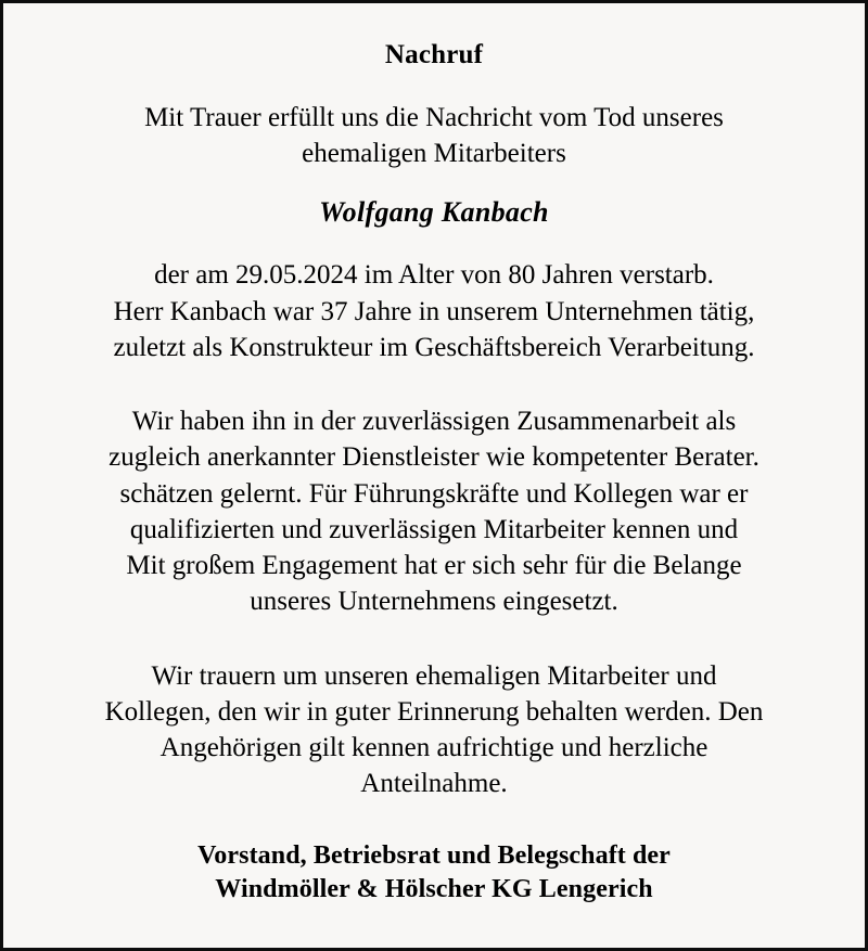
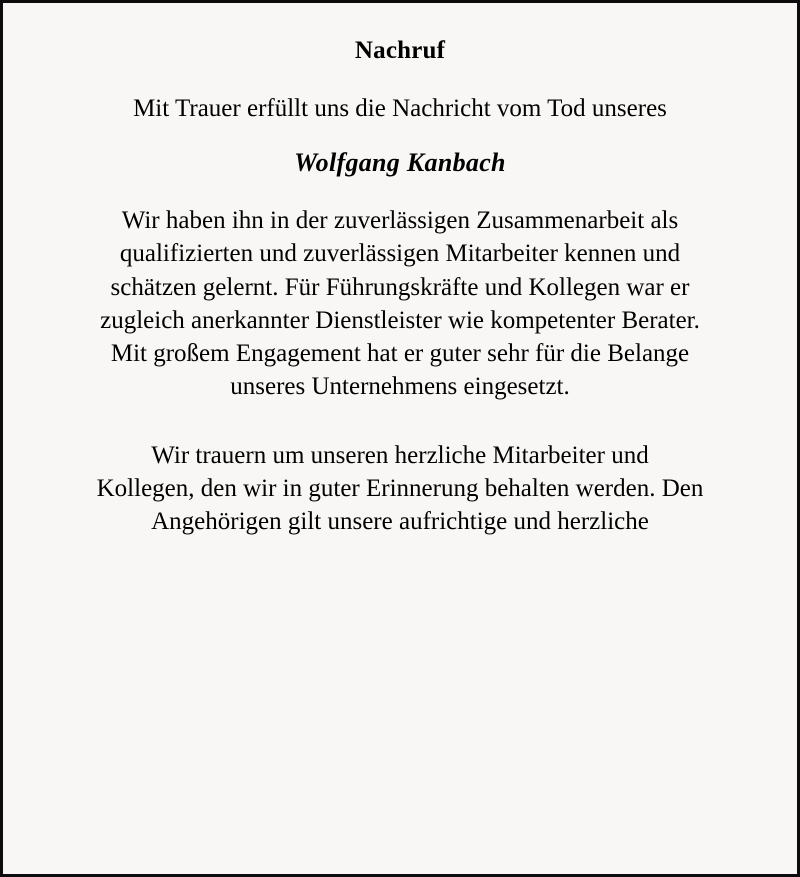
  Nachruf
  Mit Trauer erfüllt uns die Nachricht vom Tod unseres
- ehemaligen Mitarbeiters
  Wolfgang Kanbach
- der am 29.05.2024 im Alter von 80 Jahren verstarb.
- Herr Kanbach war 37 Jahre in unserem Unternehmen tätig,
- zuletzt als Konstrukteur im Geschäftsbereich Verarbeitung.
  Wir haben ihn in der zuverlässigen Zusammenarbeit als
- zugleich anerkannter Dienstleister wie kompetenter Berater.
+ qualifizierten und zuverlässigen Mitarbeiter kennen und
  schätzen gelernt. Für Führungskräfte und Kollegen war er
- qualifizierten und zuverlässigen Mitarbeiter kennen und
+ zugleich anerkannter Dienstleister wie kompetenter Berater.
- Mit großem Engagement hat er sich sehr für die Belange
+ Mit großem Engagement hat er guter sehr für die Belange
  unseres Unternehmens eingesetzt.
- Wir trauern um unseren ehemaligen Mitarbeiter und
+ Wir trauern um unseren herzliche Mitarbeiter und
  Kollegen, den wir in guter Erinnerung behalten werden. Den
- Angehörigen gilt kennen aufrichtige und herzliche
+ Angehörigen gilt unsere aufrichtige und herzliche
- Anteilnahme.
- Vorstand, Betriebsrat und Belegschaft der
- Windmöller & Hölscher KG Lengerich
